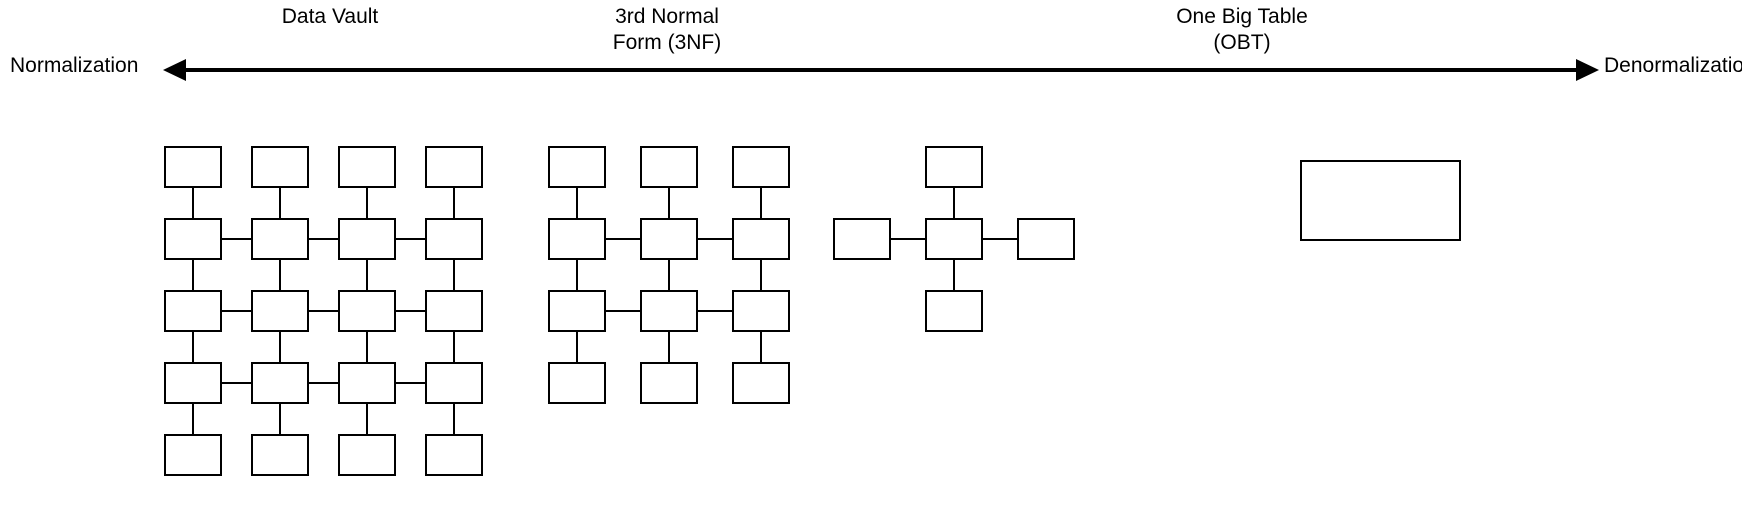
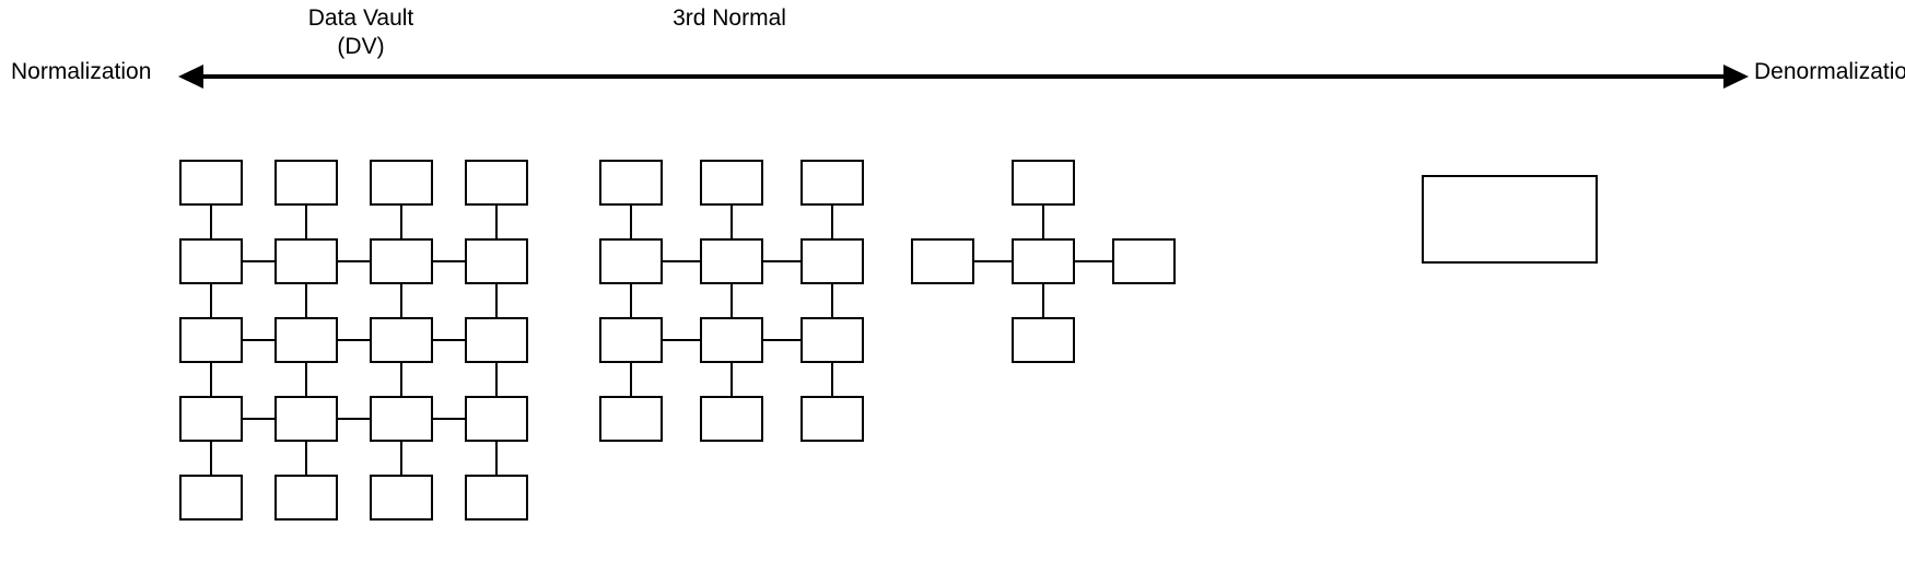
  Normalization
  Denormalizatio
  Data Vault
+ (DV)
  3rd Normal
- Form (3NF)
- One Big Table
- (OBT)
